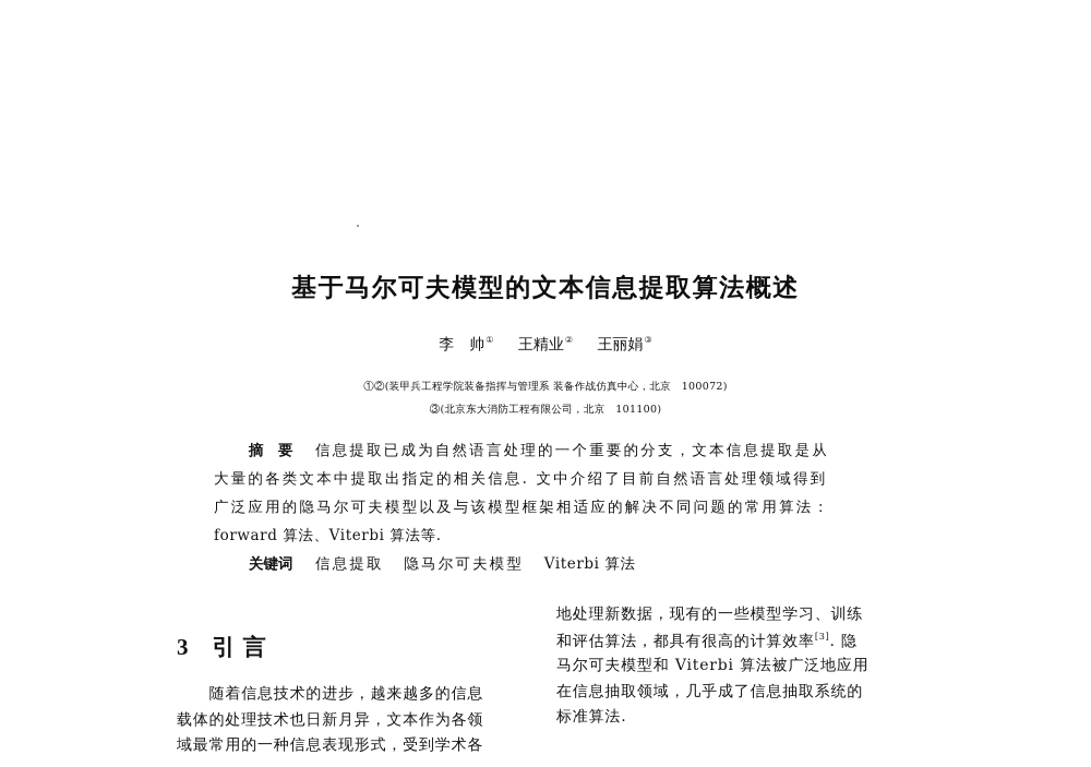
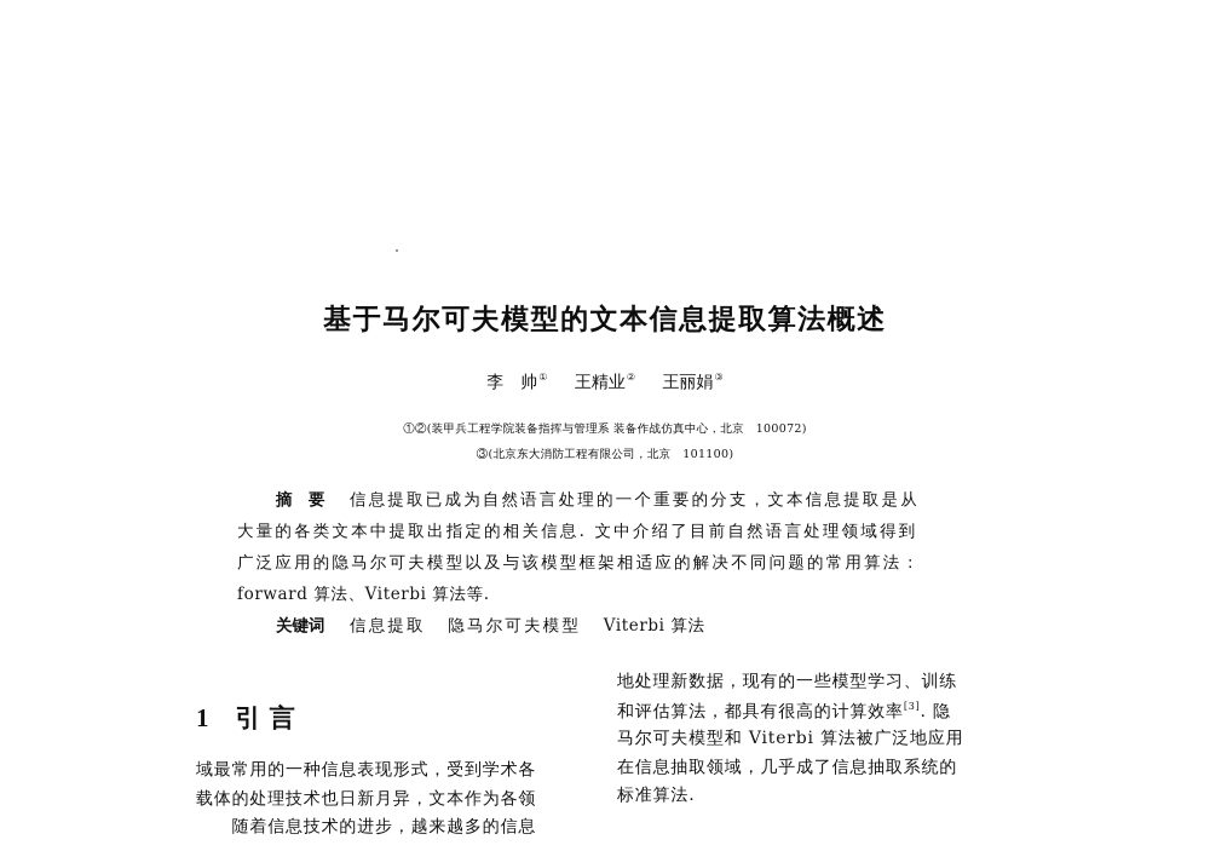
  基于马尔可夫模型的文本信息提取算法概述
  李 帅① 王精业② 王丽娟③
  ①②(装甲兵工程学院装备指挥与管理系 装备作战仿真中心，北京 100072)
  ③(北京东大消防工程有限公司，北京 101100)
  摘 要 信息提取已成为自然语言处理的一个重要的分支，文本信息提取是从
  大量的各类文本中提取出指定的相关信息. 文中介绍了目前自然语言处理领域得到
  广泛应用的隐马尔可夫模型以及与该模型框架相适应的解决不同问题的常用算法：
  forward 算法、Viterbi 算法等.
  关键词 信息提取 隐马尔可夫模型 Viterbi 算法
- 3 引 言
+ 1 引 言
- 随着信息技术的进步，越来越多的信息
+ 域最常用的一种信息表现形式，受到学术各
  载体的处理技术也日新月异，文本作为各领
- 域最常用的一种信息表现形式，受到学术各
+ 随着信息技术的进步，越来越多的信息
  地处理新数据，现有的一些模型学习、训练
  和评估算法，都具有很高的计算效率[3]. 隐
  马尔可夫模型和 Viterbi 算法被广泛地应用
  在信息抽取领域，几乎成了信息抽取系统的
  标准算法.
